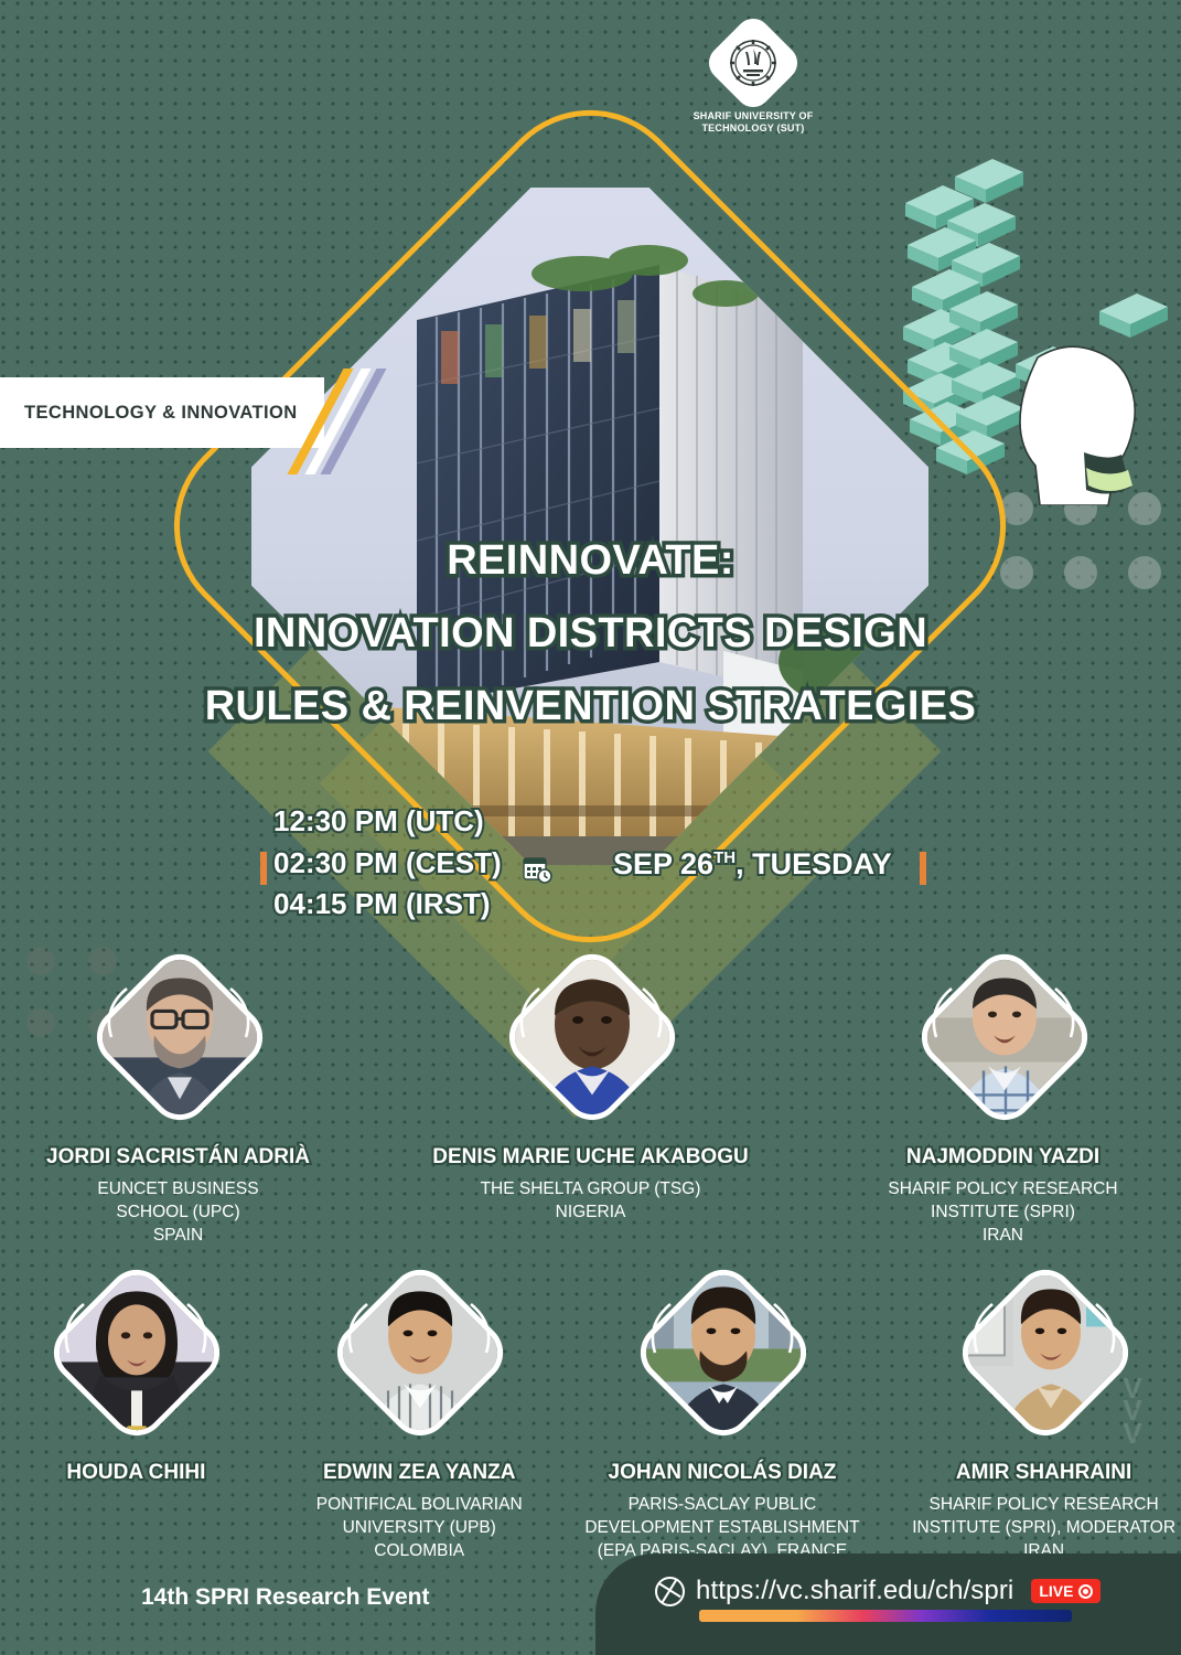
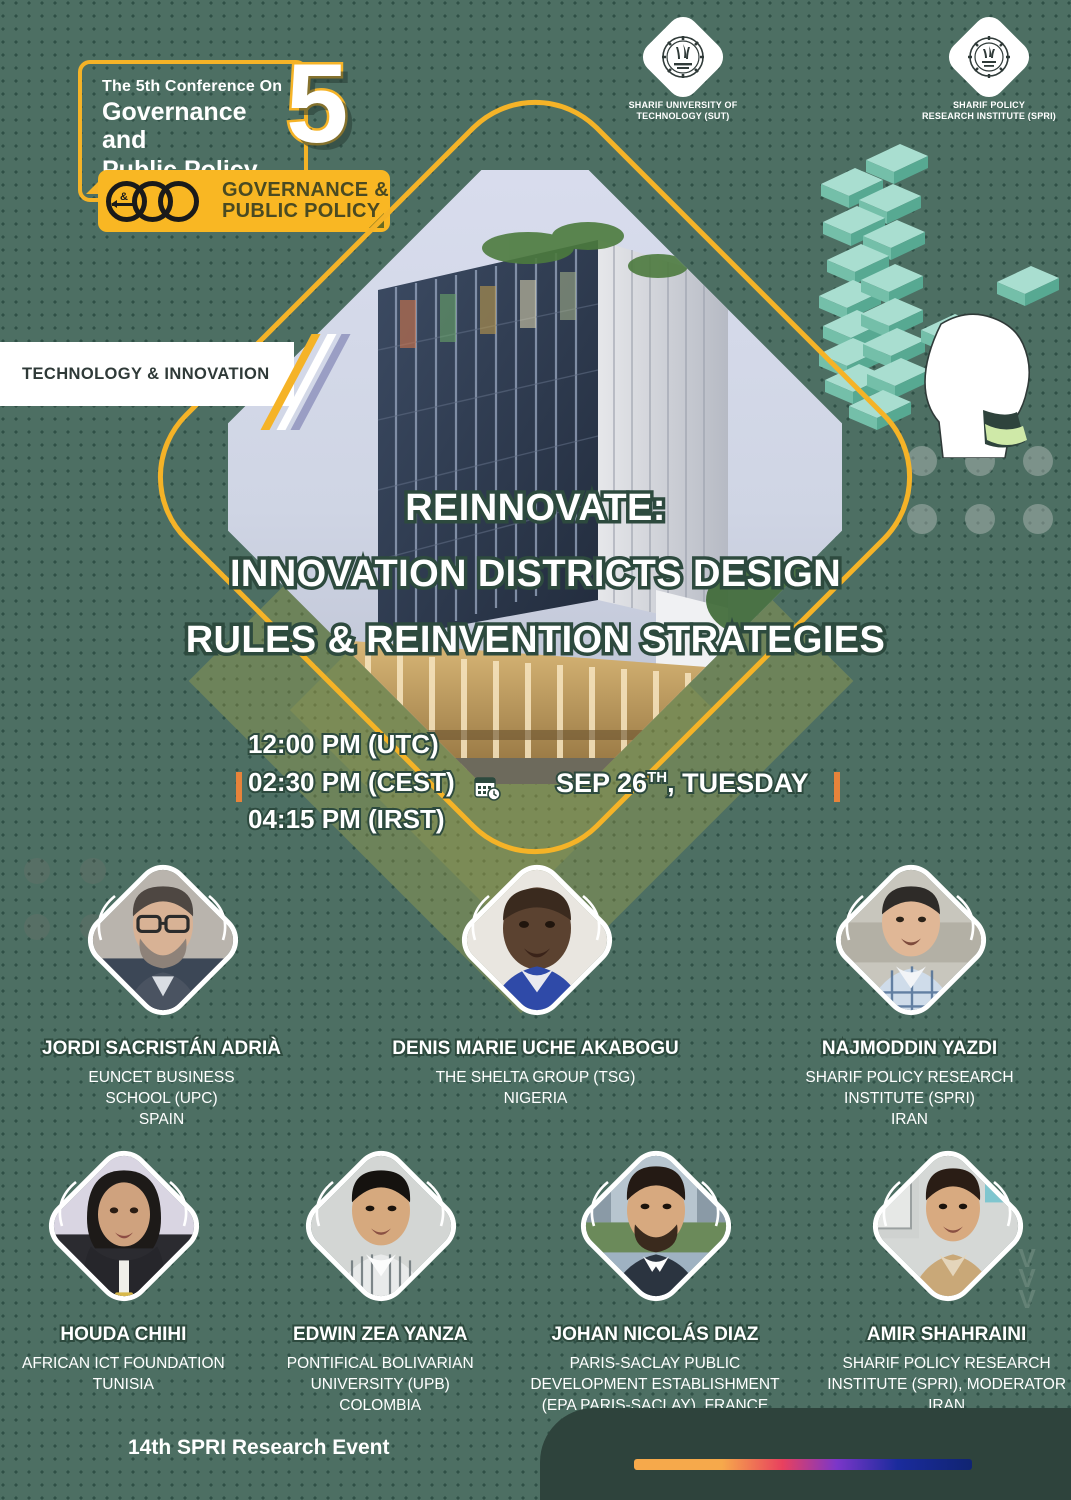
  V
  V
  V
+ The 5th Conference On
+ Governance and
+ 5
+ &
+ GOVERNANCE &
+ PUBLIC POLICY
  SHARIF UNIVERSITY OF
  TECHNOLOGY (SUT)
+ SHARIF POLICY
+ RESEARCH INSTITUTE (SPRI)
  TECHNOLOGY & INNOVATION
  REINNOVATE:
  INNOVATION DISTRICTS DESIGN
  RULES & REINVENTION STRATEGIES
- 12:30 PM (UTC)
+ 12:00 PM (UTC)
  02:30 PM (CEST)
  04:15 PM (IRST)
  SEP 26TH, TUESDAY
  JORDI SACRISTÁN ADRIÀ
  EUNCET BUSINESS
  SCHOOL (UPC)
  SPAIN
  DENIS MARIE UCHE AKABOGU
  THE SHELTA GROUP (TSG)
  NIGERIA
  NAJMODDIN YAZDI
  SHARIF POLICY RESEARCH
  INSTITUTE (SPRI)
  IRAN
  HOUDA CHIHI
+ AFRICAN ICT FOUNDATION
+ TUNISIA
  EDWIN ZEA YANZA
  PONTIFICAL BOLIVARIAN
  UNIVERSITY (UPB)
  COLOMBIA
  JOHAN NICOLÁS DIAZ
  PARIS-SACLAY PUBLIC
  DEVELOPMENT ESTABLISHMENT
  (EPA PARIS-SACLAY), FRANCE
  AMIR SHAHRAINI
  SHARIF POLICY RESEARCH
  INSTITUTE (SPRI), MODERATOR
  IRAN
  14th SPRI Research Event
- https://vc.sharif.edu/ch/spri
- LIVE
